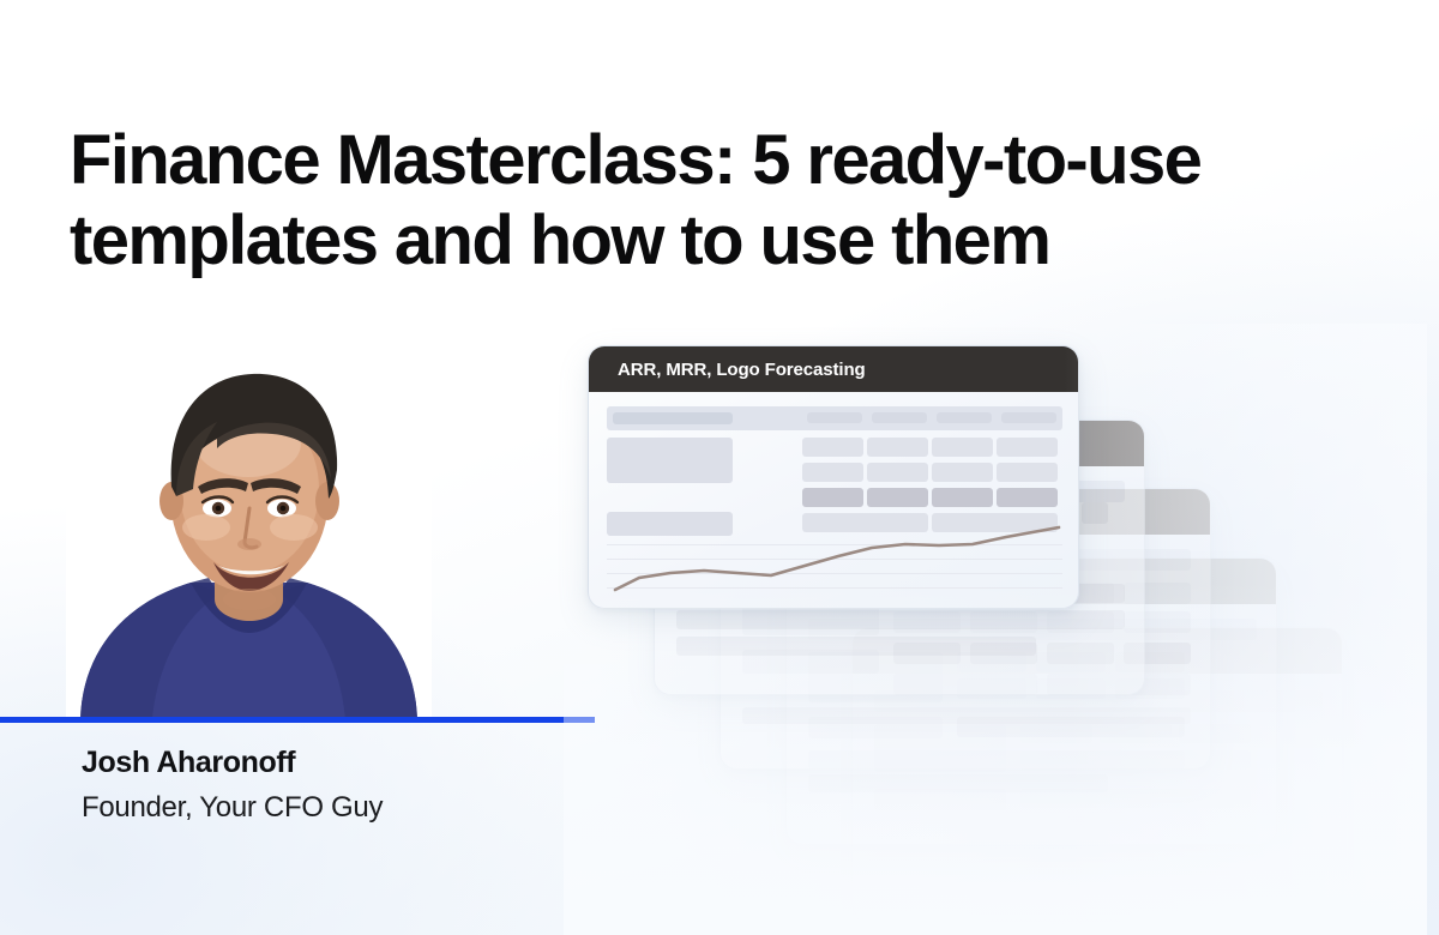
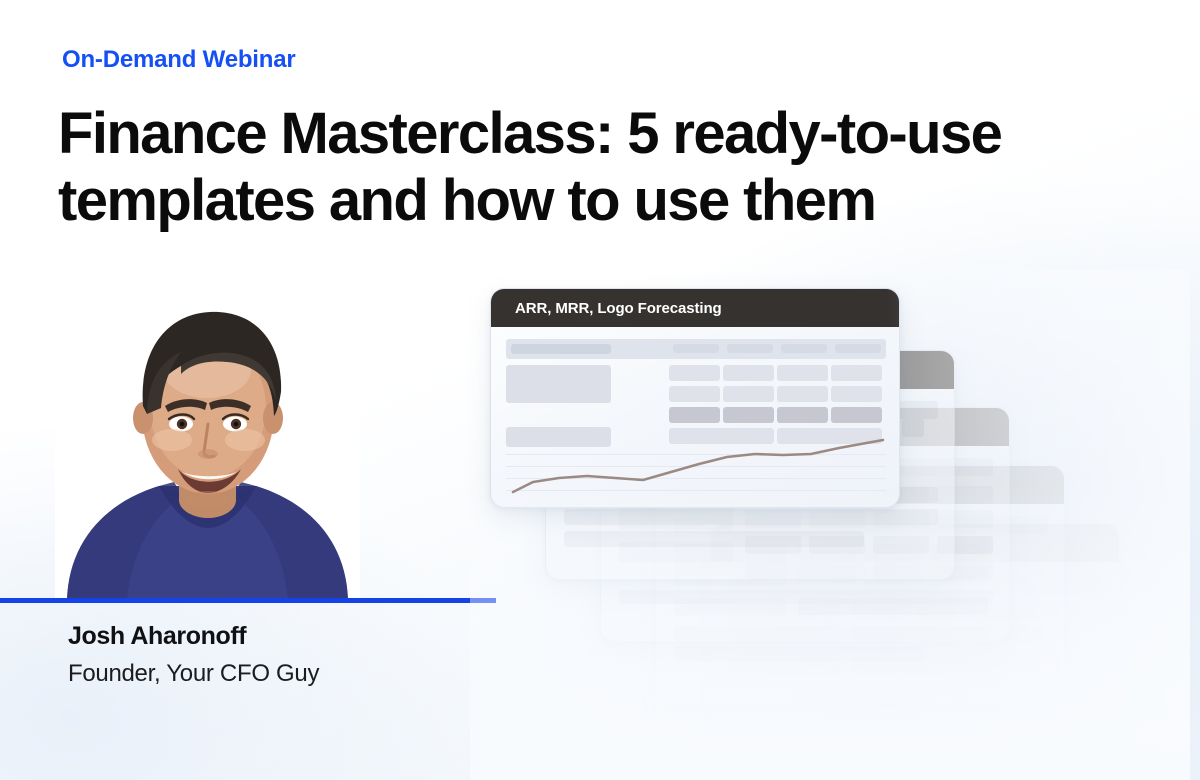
+ On-Demand Webinar
  Finance Masterclass: 5 ready-to-use
  templates and how to use them
  Josh Aharonoff
  Founder, Your CFO Guy
